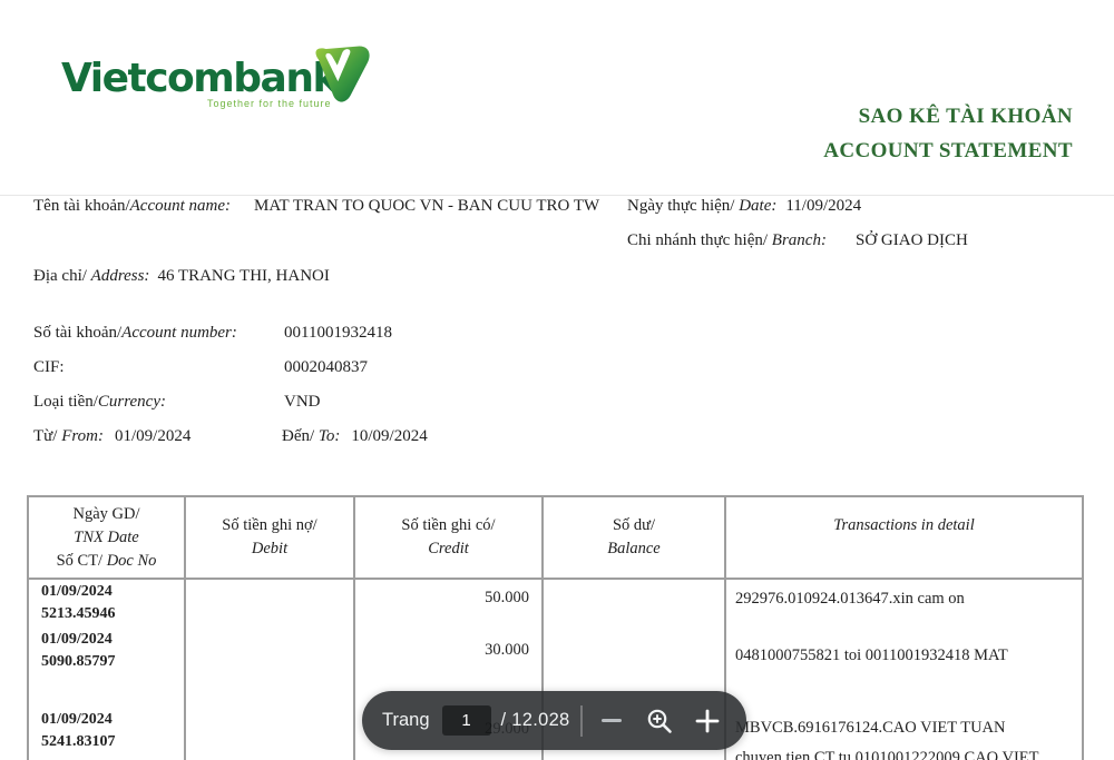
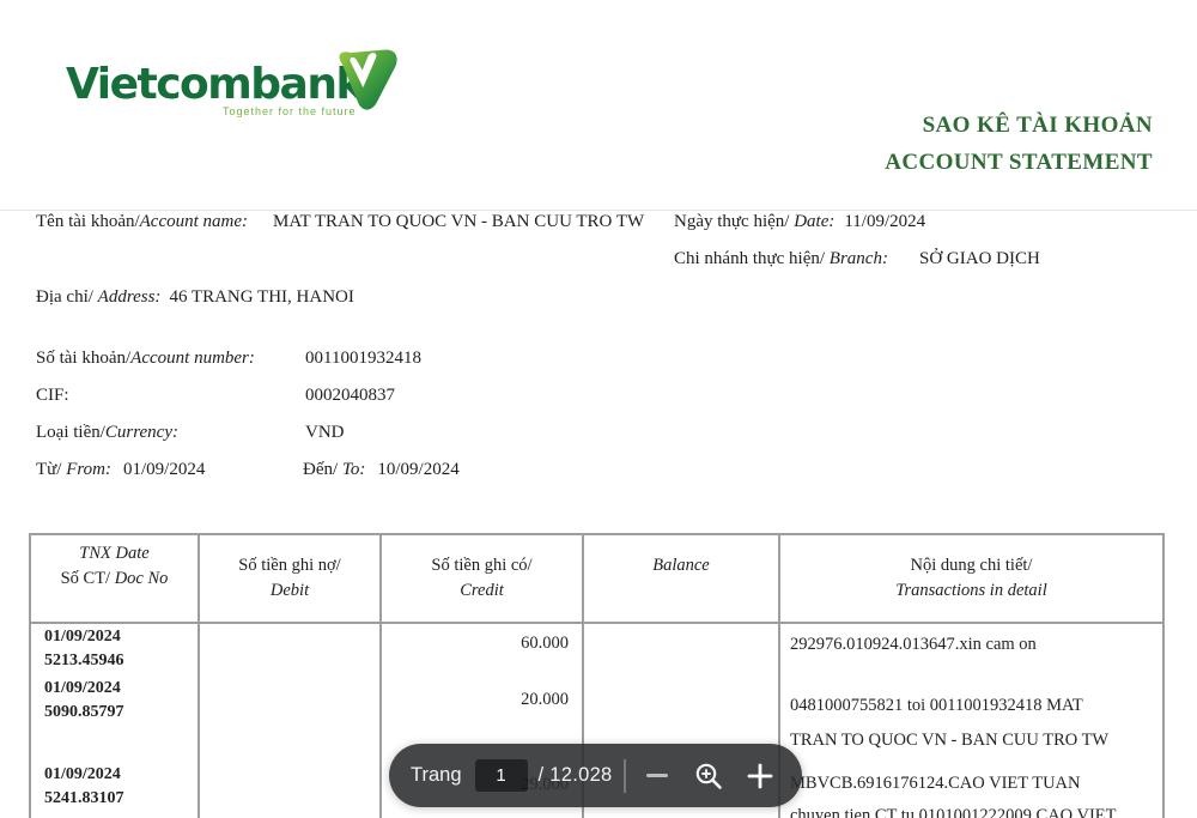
  Vietcombank
  Together for the future
  SAO KÊ TÀI KHOẢN
  ACCOUNT STATEMENT
  Tên tài khoản/Account name:
  MAT TRAN TO QUOC VN - BAN CUU TRO TW
  Ngày thực hiện/ Date: 11/09/2024
  Chi nhánh thực hiện/ Branch:
  SỞ GIAO DỊCH
  Địa chỉ/ Address: 46 TRANG THI, HANOI
  Số tài khoản/Account number:
  0011001932418
  CIF:
  0002040837
  Loại tiền/Currency:
  VND
  Từ/ From: 01/09/2024
  Đến/ To: 10/09/2024
- Ngày GD/
  TNX Date
  Số CT/ Doc No
  Số tiền ghi nợ/
  Debit
  Số tiền ghi có/
  Credit
- Số dư/
  Balance
+ Nội dung chi tiết/
  Transactions in detail
  01/09/2024
  5213.45946
- 50.000
+ 60.000
  292976.010924.013647.xin cam on
  01/09/2024
  5090.85797
- 30.000
+ 20.000
  0481000755821 toi 0011001932418 MAT
+ TRAN TO QUOC VN - BAN CUU TRO TW
  01/09/2024
  5241.83107
  29.000
  MBVCB.6916176124.CAO VIET TUAN
  chuyen tien.CT tu 0101001222009 CAO VIET
  Trang
  1
  / 12.028
